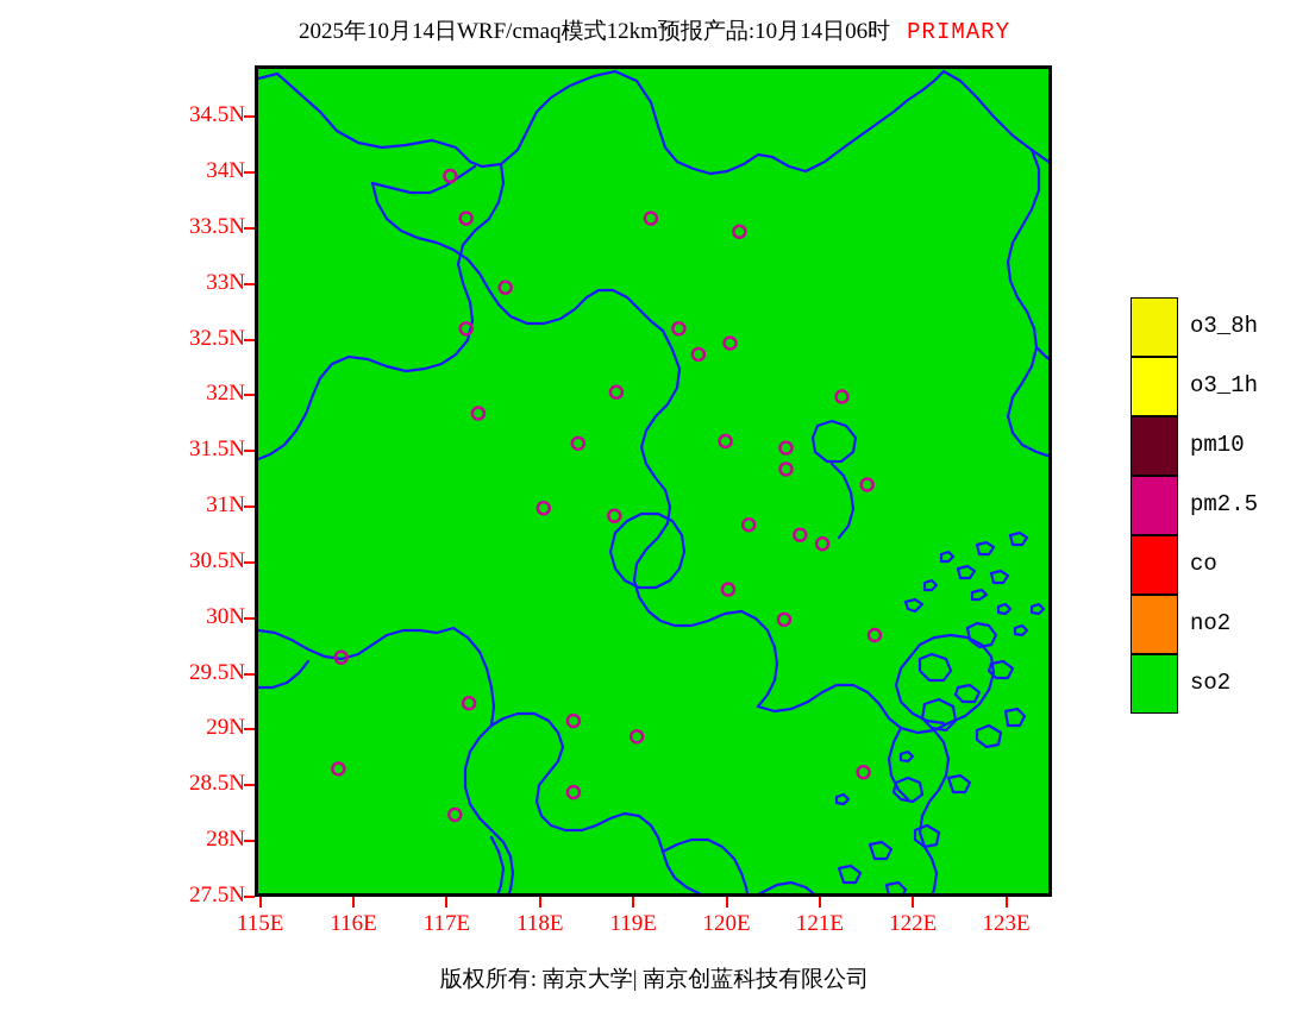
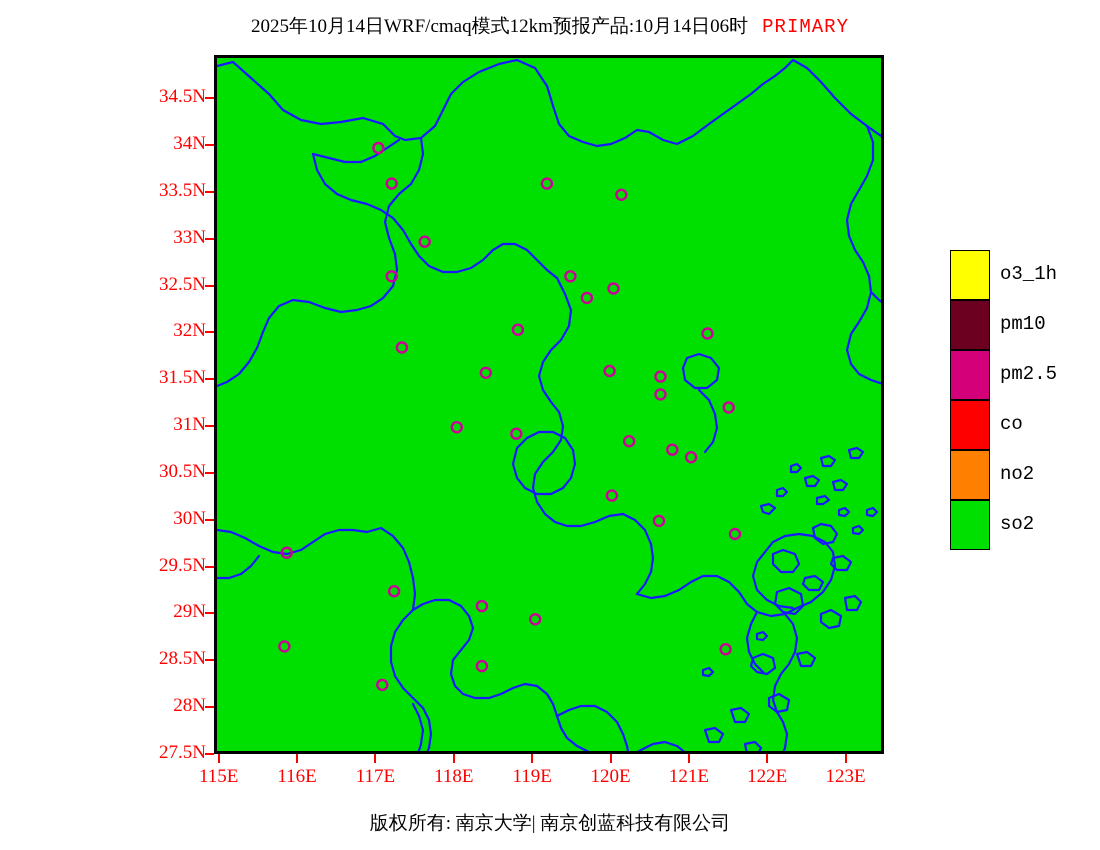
  2025年10月14日WRF/cmaq模式12km预报产品:10月14日06时 PRIMARY
  34.5N
  34N
  33.5N
  33N
  32.5N
  32N
  31.5N
  31N
  30.5N
  30N
  29.5N
  29N
  28.5N
  28N
  27.5N
  115E
  116E
  117E
  118E
  119E
  120E
  121E
  122E
  123E
- o3_8h
  o3_1h
  pm10
  pm2.5
  co
  no2
  so2
  版权所有: 南京大学| 南京创蓝科技有限公司
